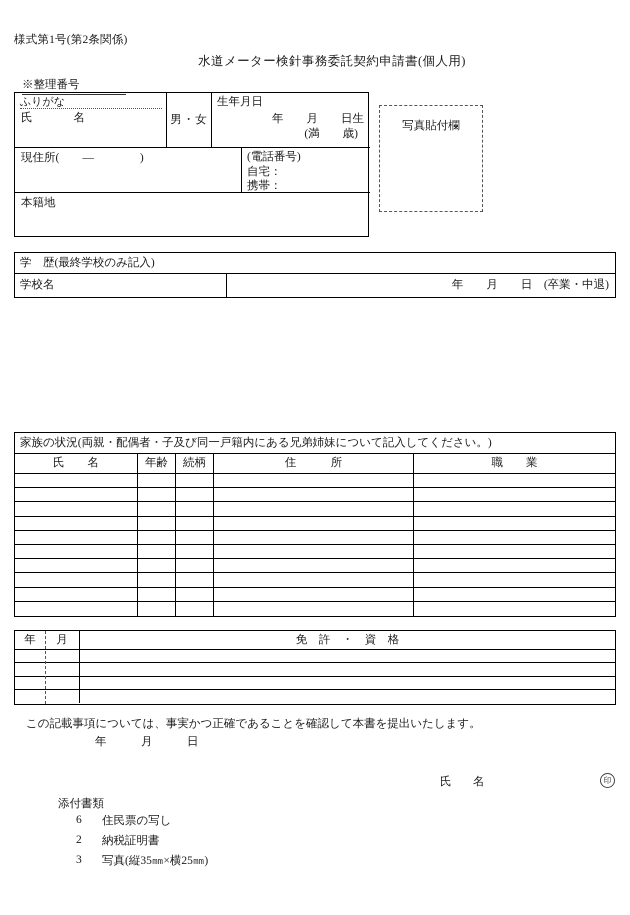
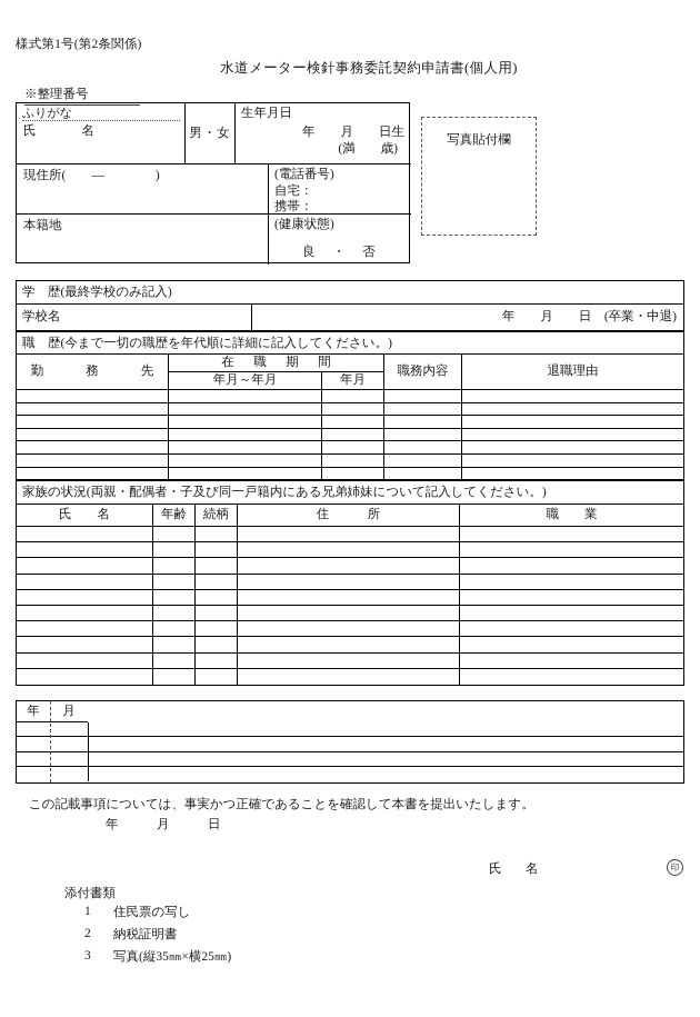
  様式第1号(第2条関係)
  水道メーター検針事務委託契約申請書(個人用)
  ※整理番号
  ふりがな
  氏 名
  男・女
  生年月日
  年 月 日生
  (満 歳)
  現住所( ― )
  (電話番号)
  自宅：
  携帯：
  本籍地
+ (健康状態)
+ 良 ・ 否
  写真貼付欄
  学 歴(最終学校のみ記入)
  学校名
  年 月 日 (卒業・中退)
+ 職 歴(今まで一切の職歴を年代順に詳細に記入してください。)
+ 勤 務 先
+ 在 職 期 間
+ 年月～年月
+ 年月
+ 職務内容
+ 退職理由
  家族の状況(両親・配偶者・子及び同一戸籍内にある兄弟姉妹について記入してください。)
  氏 名
  年齢
  続柄
  住 所
  職 業
  年
  月
- 免 許 ・ 資 格
  この記載事項については、事実かつ正確であることを確認して本書を提出いたします。
  年 月 日
  氏 名
  印
  添付書類
- 6
+ 1
  住民票の写し
  2
  納税証明書
  3
  写真(縦35㎜×横25㎜)
